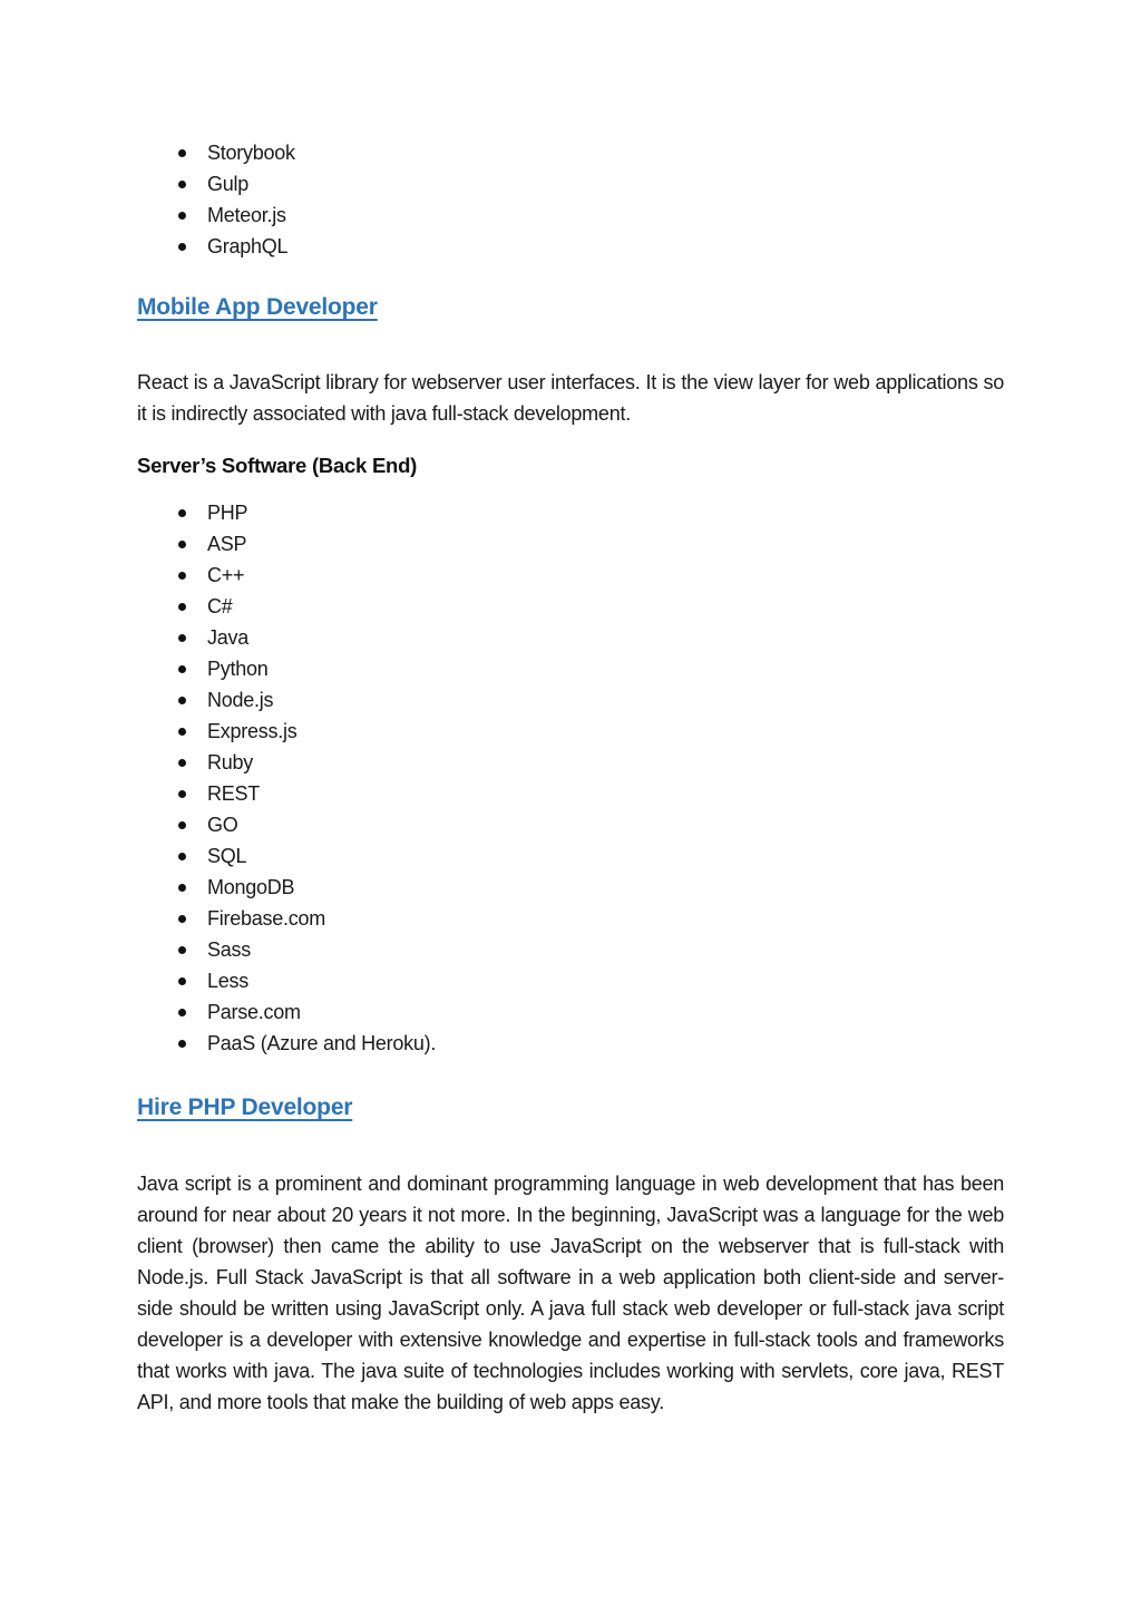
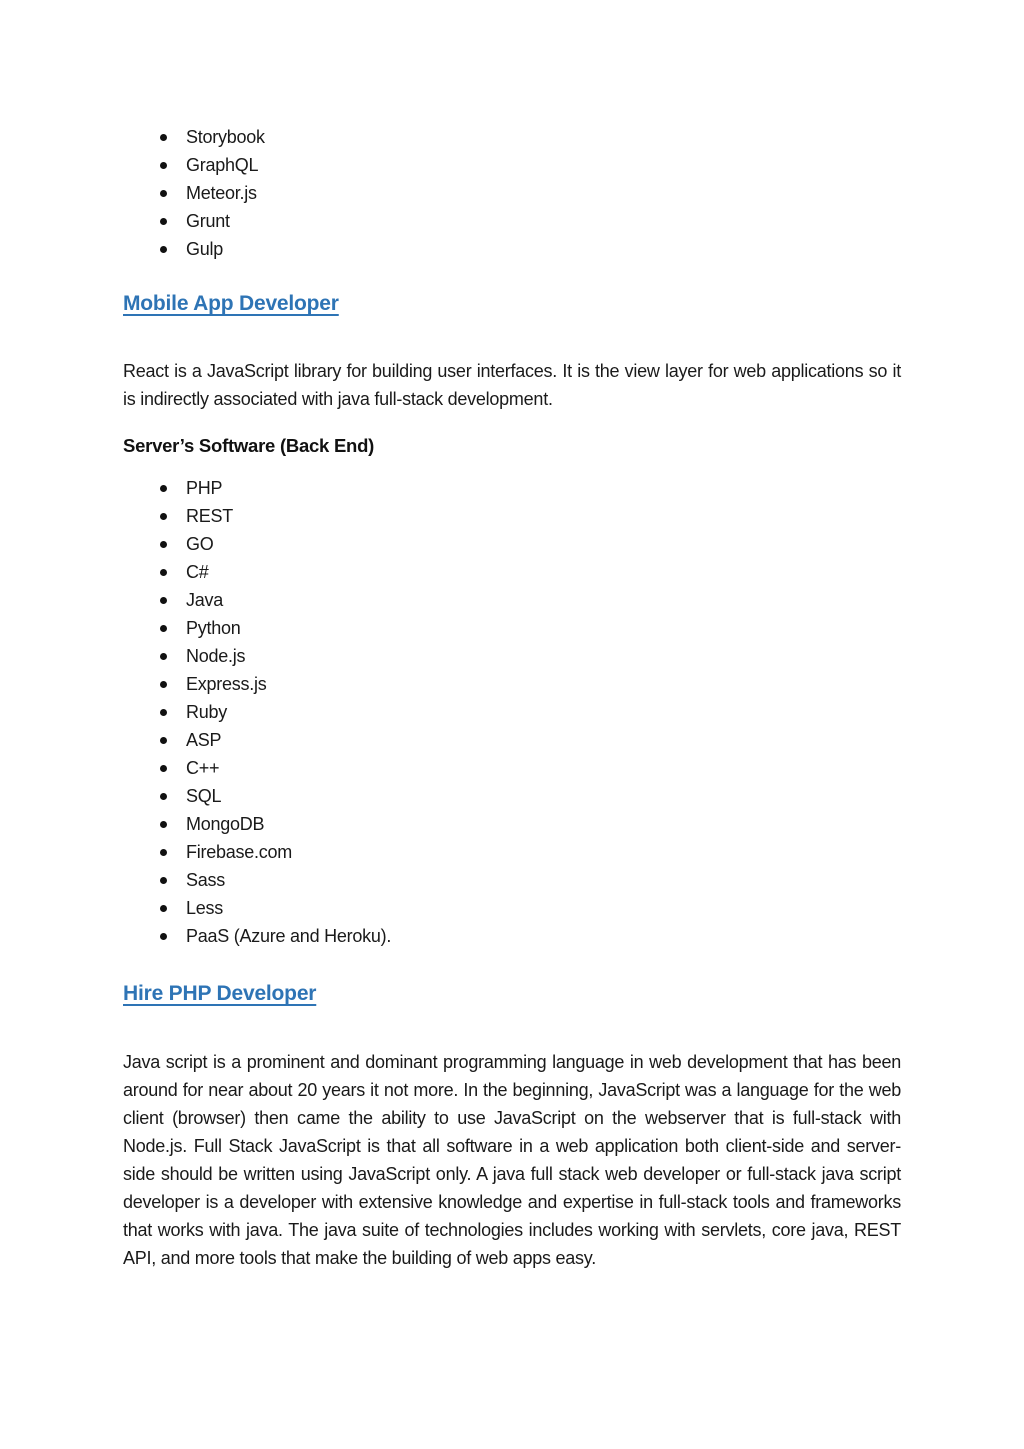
  Storybook
- Gulp
+ GraphQL
  Meteor.js
+ Grunt
- GraphQL
+ Gulp
  Mobile App Developer
- React is a JavaScript library for webserver user interfaces. It is the view layer for web applications so it is indirectly associated with java full-stack development.
+ React is a JavaScript library for building user interfaces. It is the view layer for web applications so it is indirectly associated with java full-stack development.
  Server’s Software (Back End)
  PHP
- ASP
+ REST
- C++
+ GO
  C#
  Java
  Python
  Node.js
  Express.js
  Ruby
- REST
+ ASP
- GO
+ C++
  SQL
  MongoDB
  Firebase.com
  Sass
  Less
- Parse.com
  PaaS (Azure and Heroku).
  Hire PHP Developer
  Java script is a prominent and dominant programming language in web development that has been around for near about 20 years it not more. In the beginning, JavaScript was a language for the web client (browser) then came the ability to use JavaScript on the webserver that is full-stack with Node.js. Full Stack JavaScript is that all software in a web application both client-side and server-side should be written using JavaScript only. A java full stack web developer or full-stack java script developer is a developer with extensive knowledge and expertise in full-stack tools and frameworks that works with java. The java suite of technologies includes working with servlets, core java, REST API, and more tools that make the building of web apps easy.
